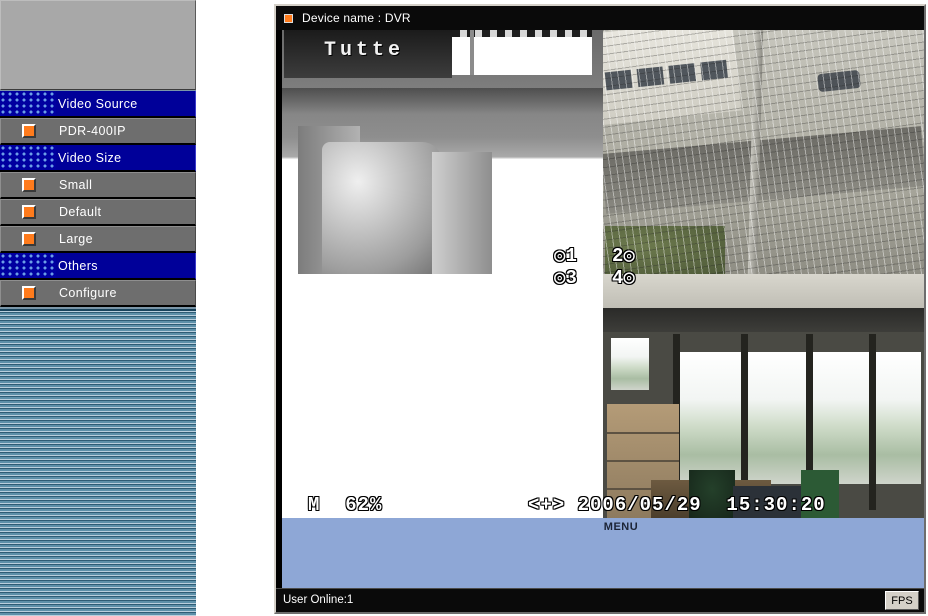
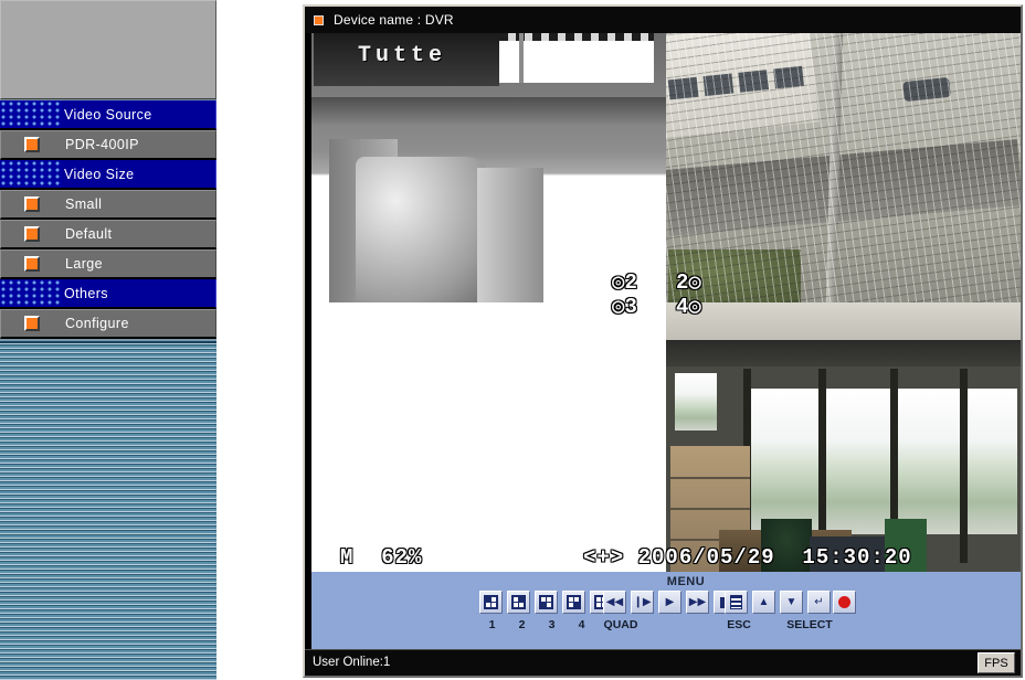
  Video Source
  PDR-400IP
  Video Size
  Small
  Default
  Large
  Others
  Configure
  Device name : DVR
  Tutte
- ◎1
+ ◎2
  2◎
  ◎3
  4◎
  M 62%
  <+> 2006/05/29 15:30:20
  MENU
+ 1
+ 2
+ 3
+ 4
+ QUAD
+ ◀◀
+ ❙▶
+ ▶
+ ▶▶
+ ▲
+ ▼
+ ↵
+ ESC
+ SELECT
  User Online:1
  FPS
